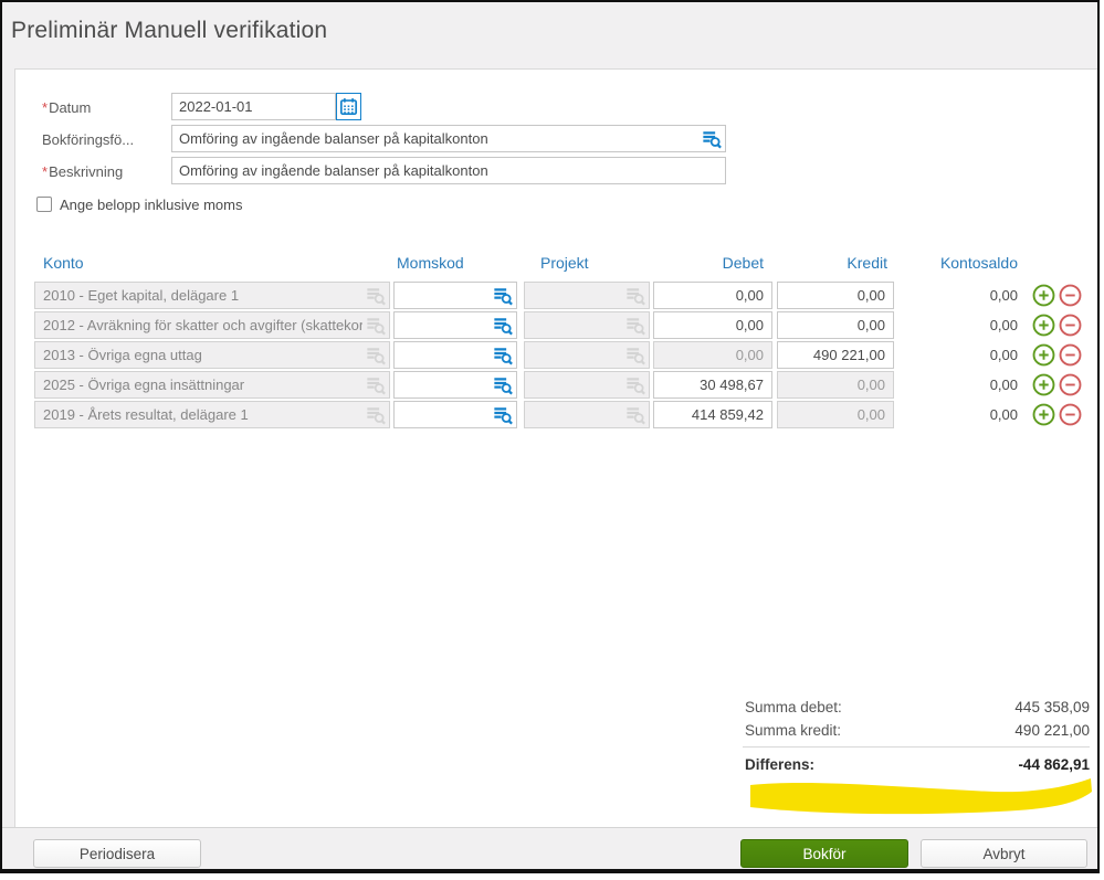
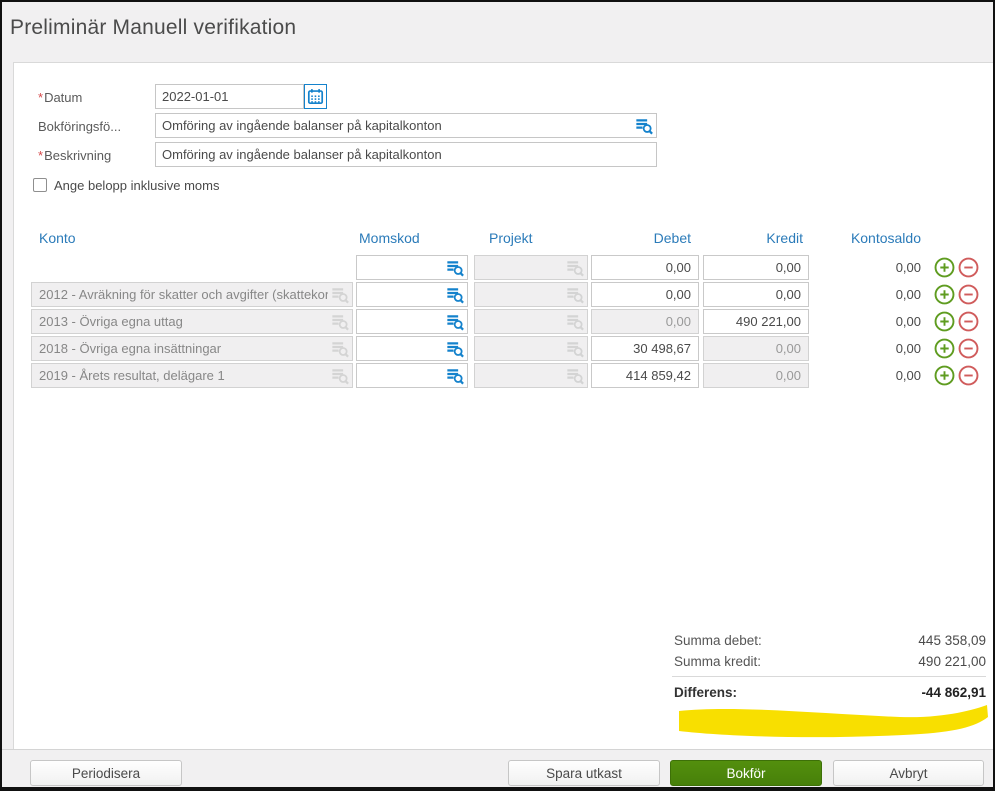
  Preliminär Manuell verifikation
  *Datum
  2022-01-01
  Bokföringsfö...
  Omföring av ingående balanser på kapitalkonton
  *Beskrivning
  Omföring av ingående balanser på kapitalkonton
  Ange belopp inklusive moms
  Konto
  Momskod
  Projekt
  Debet
  Kredit
  Kontosaldo
- 2010 - Eget kapital, delägare 1
  0,00
  0,00
  0,00
  2012 - Avräkning för skatter och avgifter (skatteko
  0,00
  0,00
  0,00
  2013 - Övriga egna uttag
  0,00
  490 221,00
  0,00
- 2025 - Övriga egna insättningar
+ 2018 - Övriga egna insättningar
  30 498,67
  0,00
  0,00
  2019 - Årets resultat, delägare 1
  414 859,42
  0,00
  0,00
  Summa debet:
  445 358,09
  Summa kredit:
  490 221,00
  Differens:
  -44 862,91
  Periodisera
+ Spara utkast
  Bokför
  Avbryt
